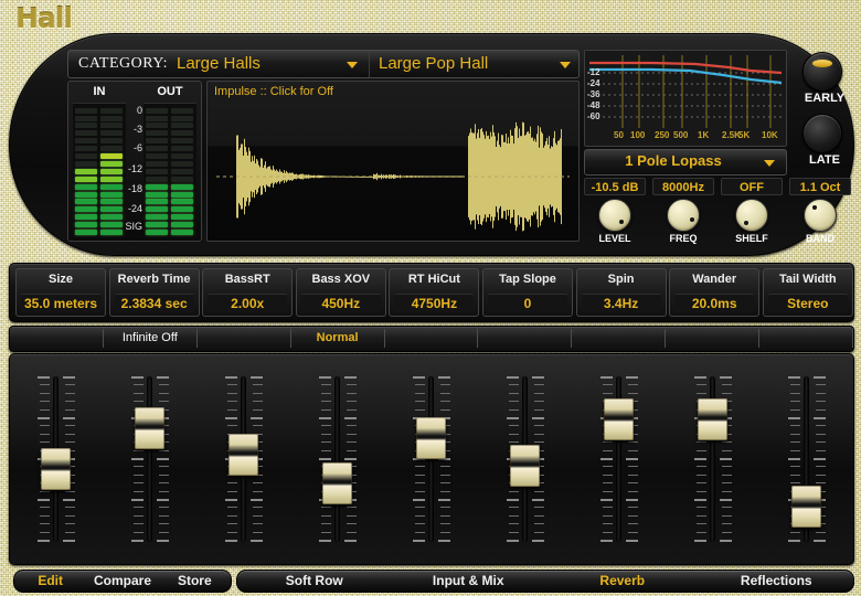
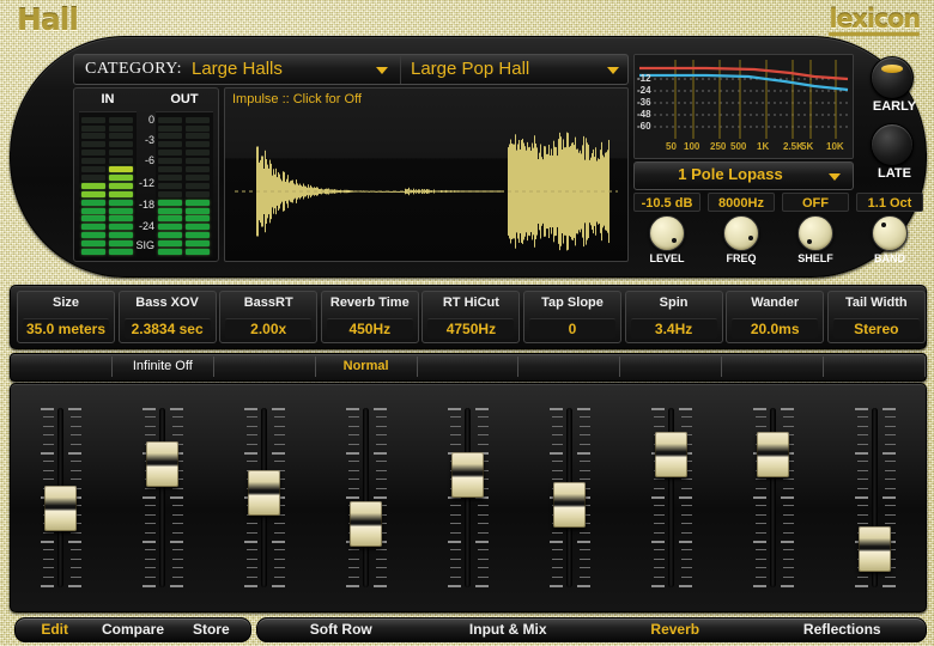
  Hall
+ lexicon
  CATEGORY:
  Large Halls
  Large Pop Hall
  IN
  OUT
  0
  -3
  -6
  -12
  -18
  -24
  SIG
  Impulse :: Click for Off
  -12
  -24
  -36
  -48
  -60
  50
  100
  250
  500
  1K
  2.5K
  5K
  10K
  EARLY
  LATE
  1 Pole Lopass
  -10.5 dB
  LEVEL
  8000Hz
  FREQ
  OFF
  SHELF
  1.1 Oct
  BAND
  Size
  35.0 meters
- Reverb Time
+ Bass XOV
  2.3834 sec
  BassRT
  2.00x
- Bass XOV
+ Reverb Time
  450Hz
  RT HiCut
  4750Hz
  Tap Slope
  0
  Spin
  3.4Hz
  Wander
  20.0ms
  Tail Width
  Stereo
  Infinite Off
  Normal
  Edit
  Compare
  Store
  Soft Row
  Input & Mix
  Reverb
  Reflections
